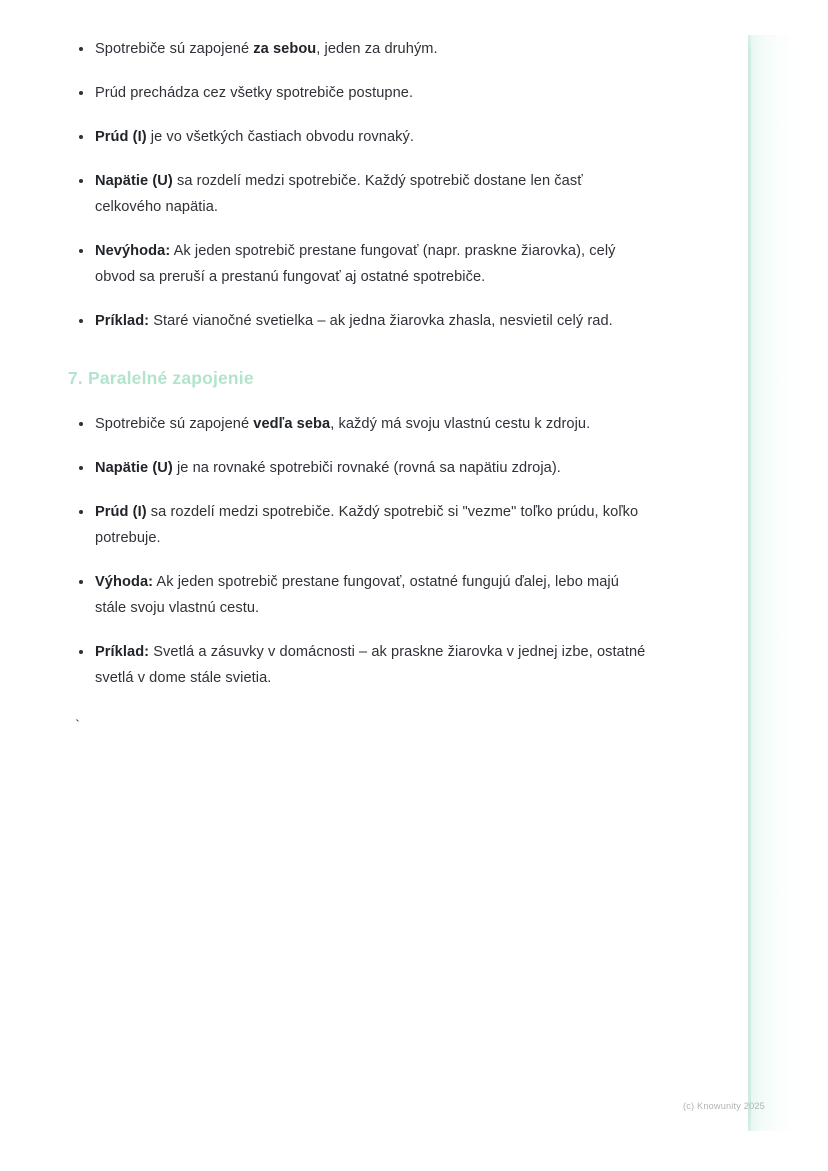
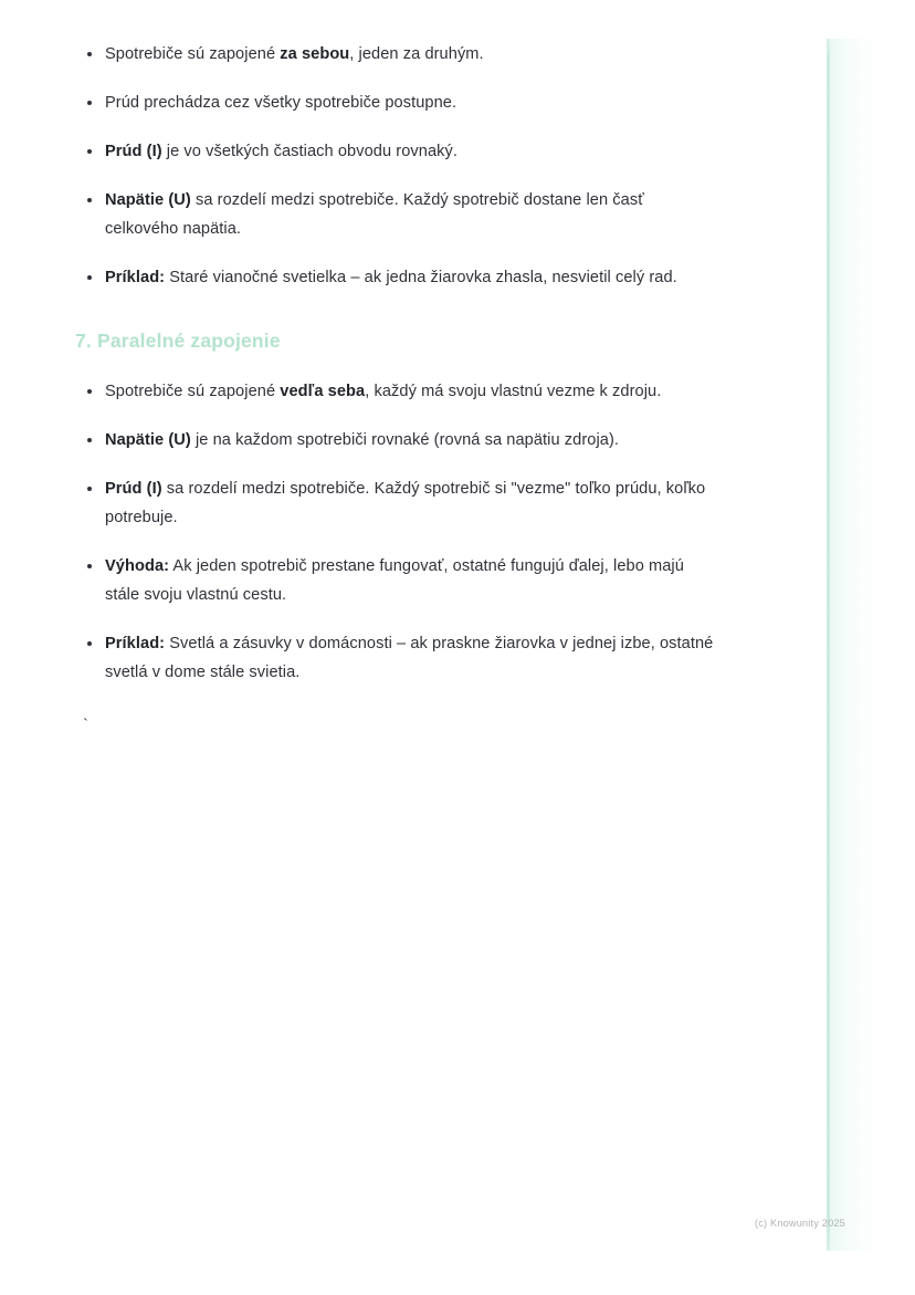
  Spotrebiče sú zapojené za sebou, jeden za druhým.
  Prúd prechádza cez všetky spotrebiče postupne.
  Prúd (I) je vo všetkých častiach obvodu rovnaký.
  Napätie (U) sa rozdelí medzi spotrebiče. Každý spotrebič dostane len časť celkového napätia.
- Nevýhoda: Ak jeden spotrebič prestane fungovať (napr. praskne žiarovka), celý obvod sa preruší a prestanú fungovať aj ostatné spotrebiče.
  Príklad: Staré vianočné svetielka – ak jedna žiarovka zhasla, nesvietil celý rad.
  7. Paralelné zapojenie
- Spotrebiče sú zapojené vedľa seba, každý má svoju vlastnú cestu k zdroju.
+ Spotrebiče sú zapojené vedľa seba, každý má svoju vlastnú vezme k zdroju.
- Napätie (U) je na rovnaké spotrebiči rovnaké (rovná sa napätiu zdroja).
+ Napätie (U) je na každom spotrebiči rovnaké (rovná sa napätiu zdroja).
  Prúd (I) sa rozdelí medzi spotrebiče. Každý spotrebič si "vezme" toľko prúdu, koľko potrebuje.
  Výhoda: Ak jeden spotrebič prestane fungovať, ostatné fungujú ďalej, lebo majú stále svoju vlastnú cestu.
  Príklad: Svetlá a zásuvky v domácnosti – ak praskne žiarovka v jednej izbe, ostatné svetlá v dome stále svietia.
  `
  (c) Knowunity 2025
